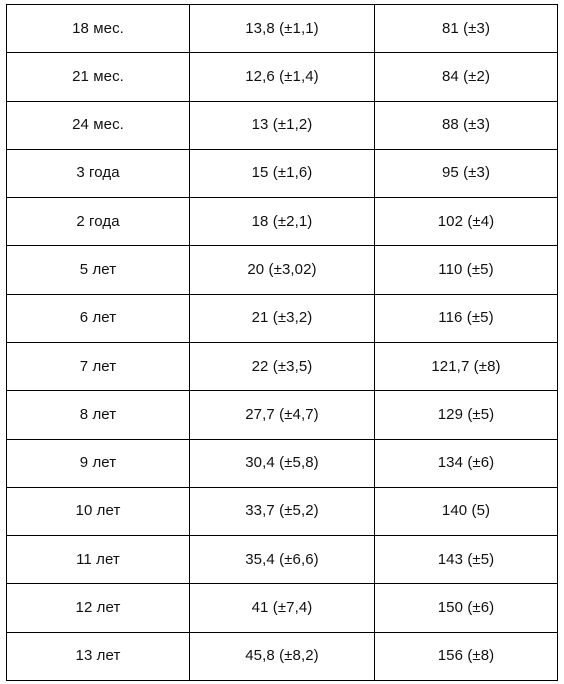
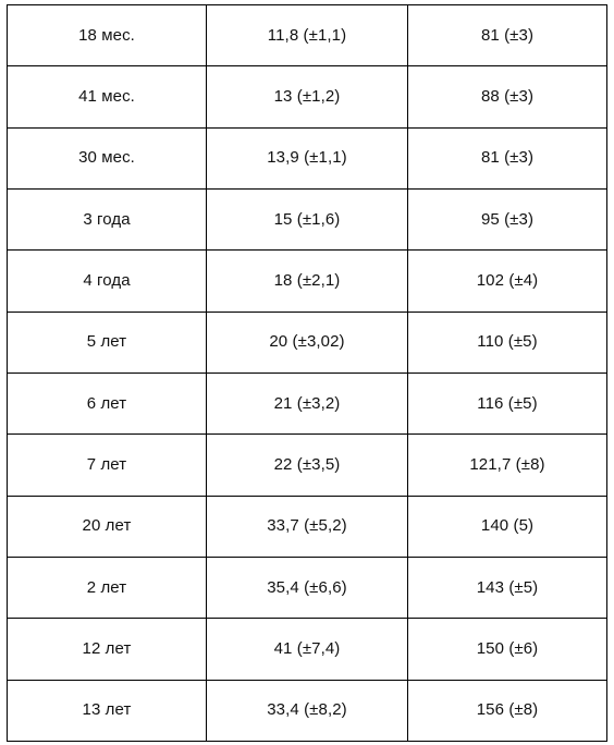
- 18 мес.	13,8 (±1,1)	81 (±3)
+ 18 мес.	11,8 (±1,1)	81 (±3)
- 21 мес.	12,6 (±1,4)	84 (±2)
- 24 мес.	13 (±1,2)	88 (±3)
+ 41 мес.	13 (±1,2)	88 (±3)
+ 30 мес.	13,9 (±1,1)	81 (±3)
  3 года	15 (±1,6)	95 (±3)
- 2 года	18 (±2,1)	102 (±4)
+ 4 года	18 (±2,1)	102 (±4)
  5 лет	20 (±3,02)	110 (±5)
  6 лет	21 (±3,2)	116 (±5)
  7 лет	22 (±3,5)	121,7 (±8)
- 8 лет	27,7 (±4,7)	129 (±5)
- 9 лет	30,4 (±5,8)	134 (±6)
- 10 лет	33,7 (±5,2)	140 (5)
+ 20 лет	33,7 (±5,2)	140 (5)
- 11 лет	35,4 (±6,6)	143 (±5)
+ 2 лет	35,4 (±6,6)	143 (±5)
  12 лет	41 (±7,4)	150 (±6)
- 13 лет	45,8 (±8,2)	156 (±8)
+ 13 лет	33,4 (±8,2)	156 (±8)
